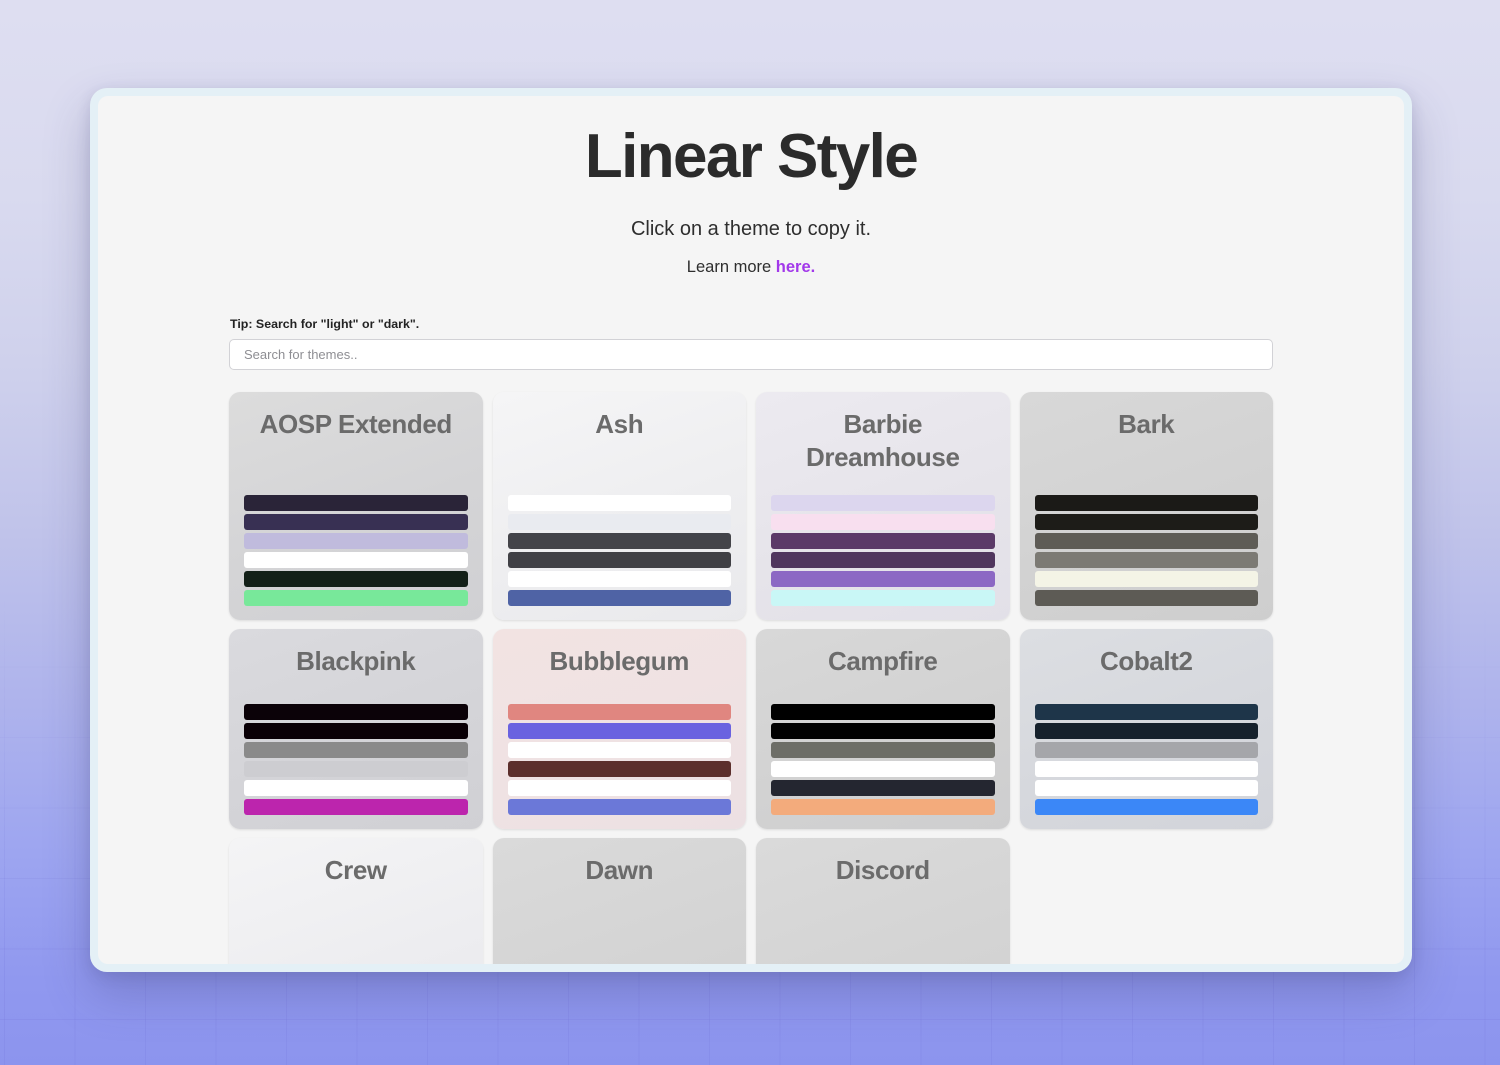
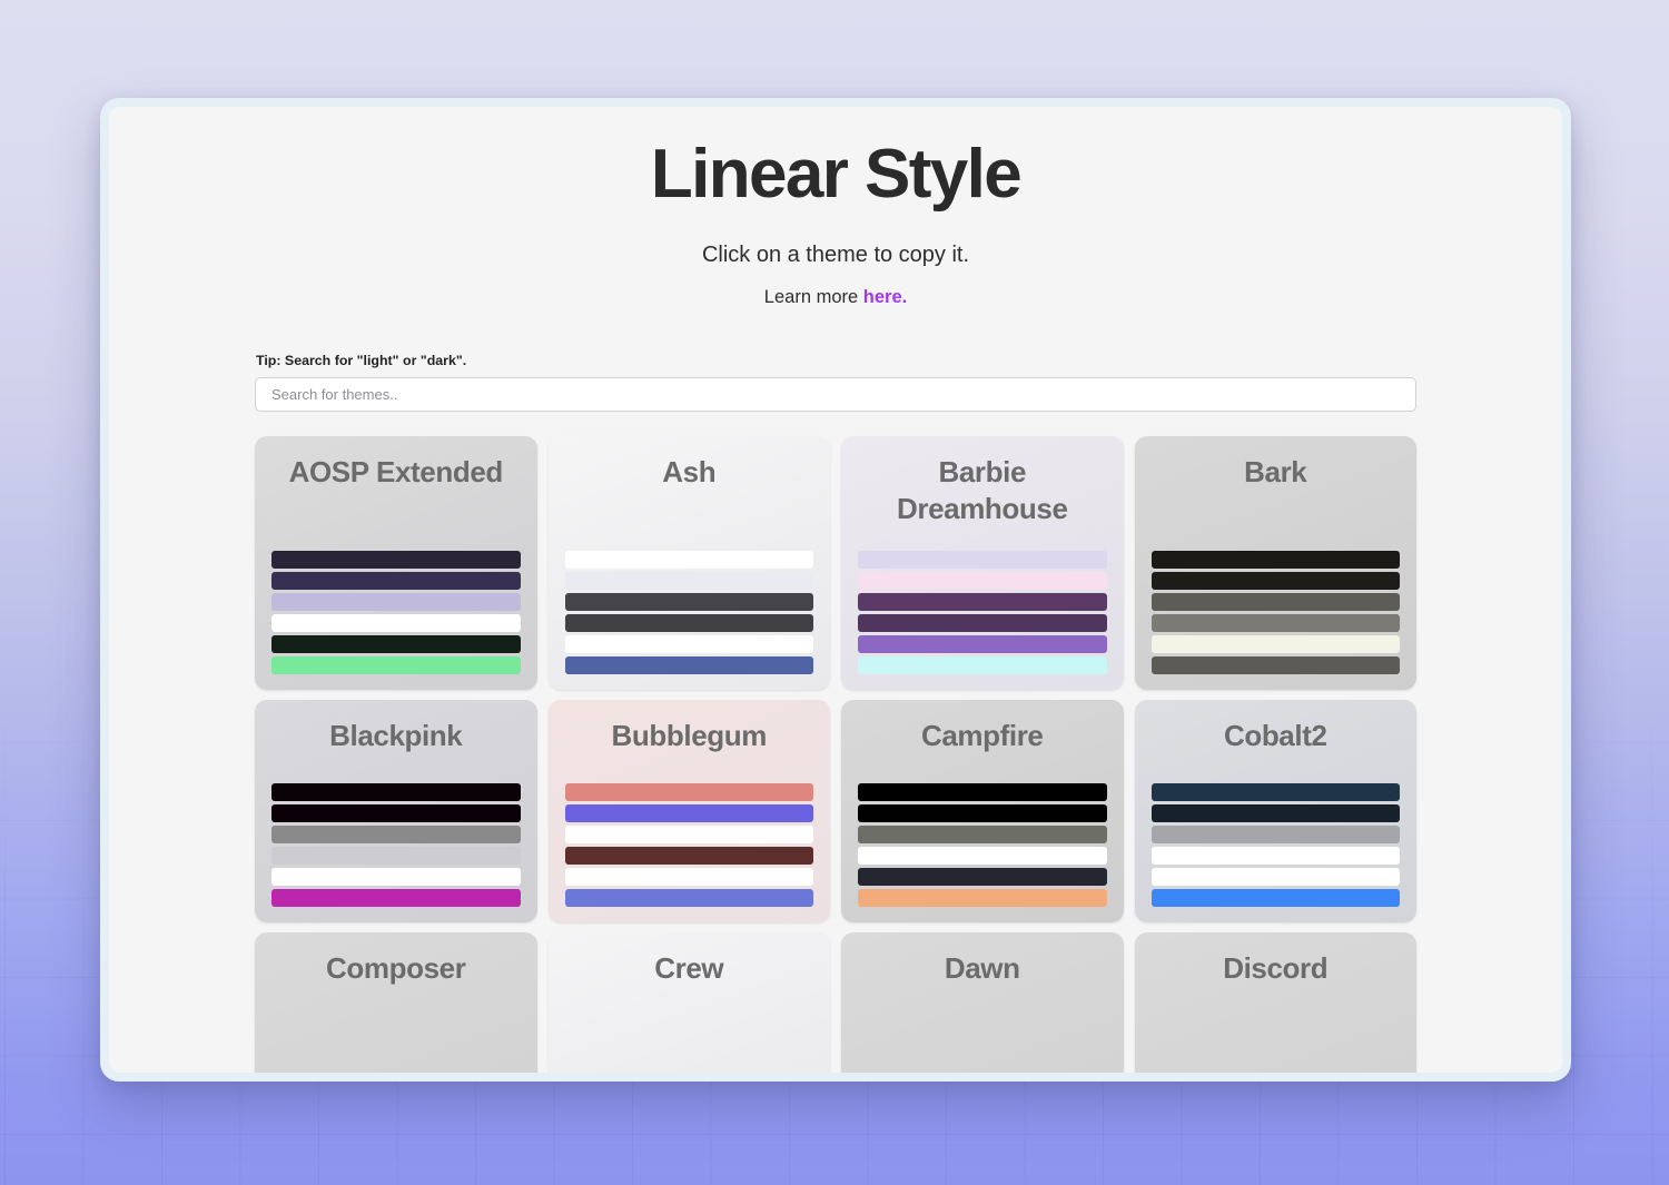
  Linear Style
  Click on a theme to copy it.
  Learn more here.
  Tip: Search for "light" or "dark".
  Search for themes..
  AOSP Extended
  Ash
  Barbie Dreamhouse
  Bark
  Blackpink
  Bubblegum
  Campfire
  Cobalt2
+ Composer
  Crew
  Dawn
  Discord
